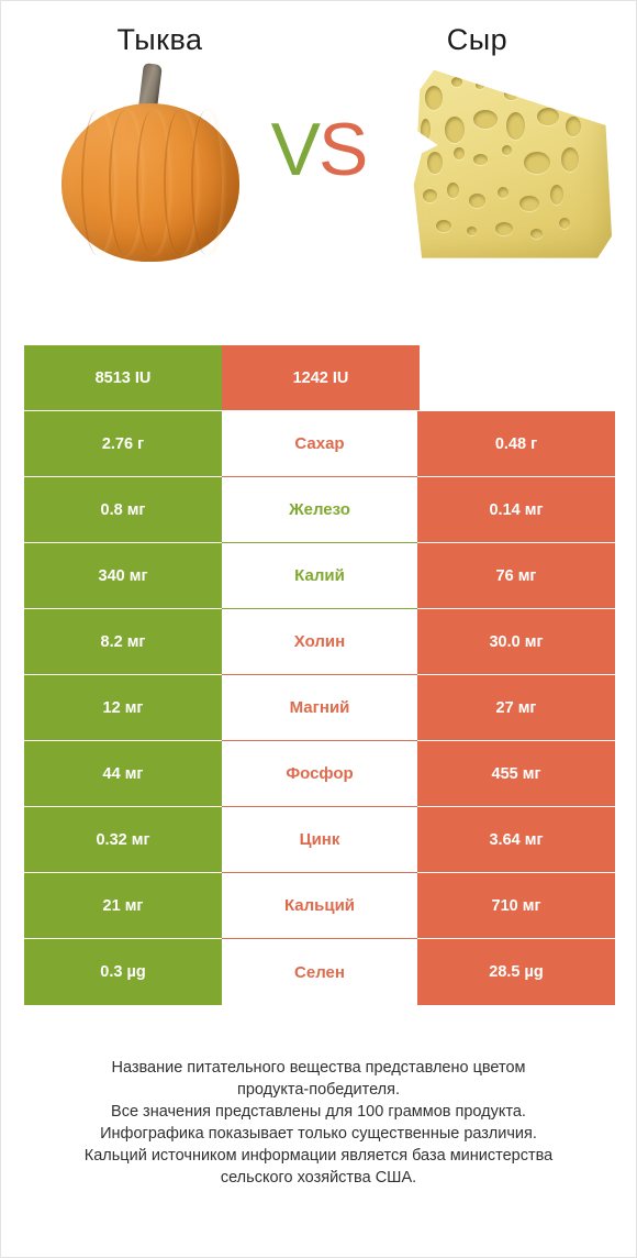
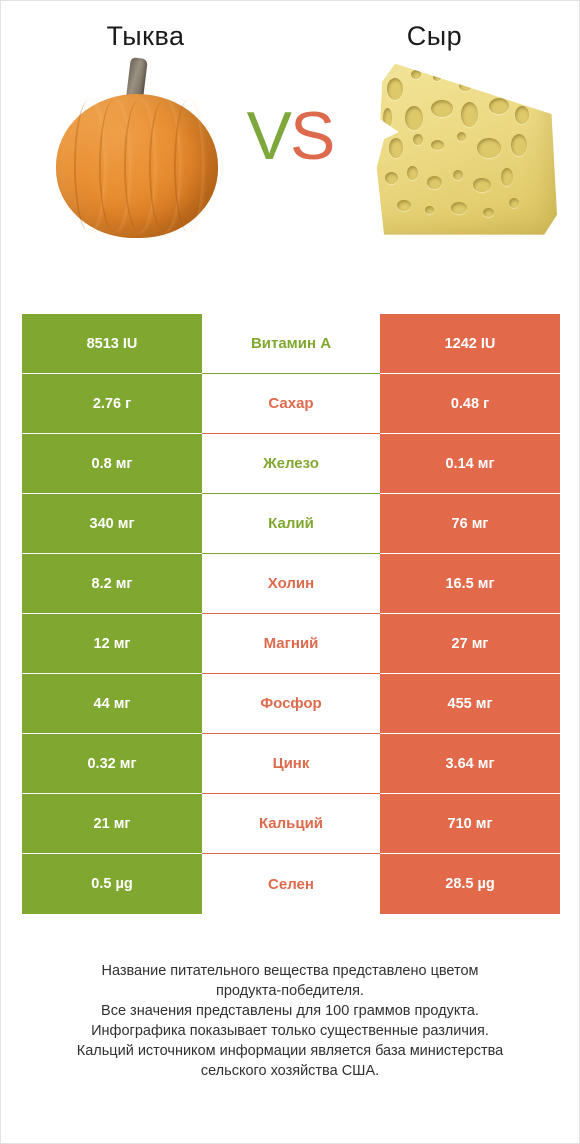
  Тыква
  Сыр
  VS
  8513 IU
+ Витамин А
  1242 IU
  2.76 г
  Сахар
  0.48 г
  0.8 мг
  Железо
  0.14 мг
  340 мг
  Калий
  76 мг
  8.2 мг
  Холин
- 30.0 мг
+ 16.5 мг
  12 мг
  Магний
  27 мг
  44 мг
  Фосфор
  455 мг
  0.32 мг
  Цинк
  3.64 мг
  21 мг
  Кальций
  710 мг
- 0.3 µg
+ 0.5 µg
  Селен
  28.5 µg
  Название питательного вещества представлено цветом
  продукта-победителя.
  Все значения представлены для 100 граммов продукта.
  Инфографика показывает только существенные различия.
  Кальций источником информации является база министерства
  сельского хозяйства США.
